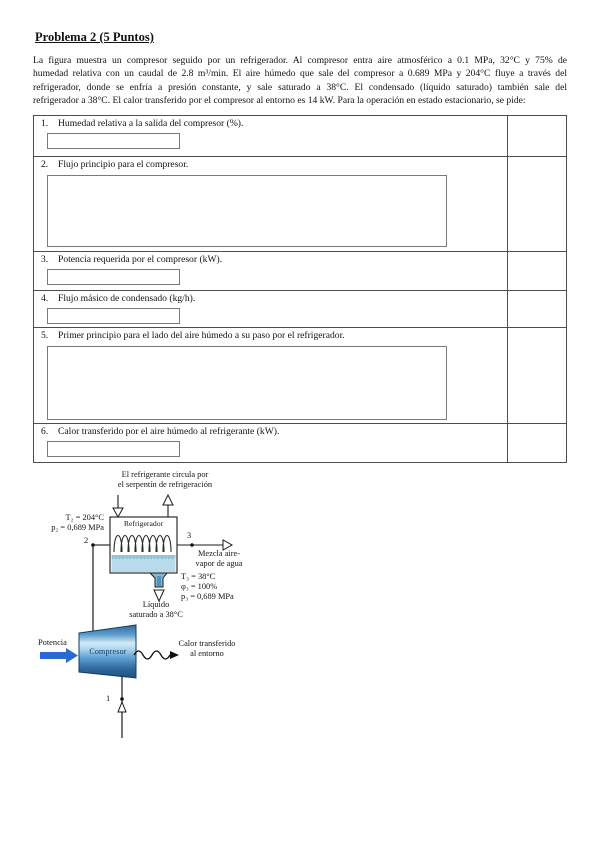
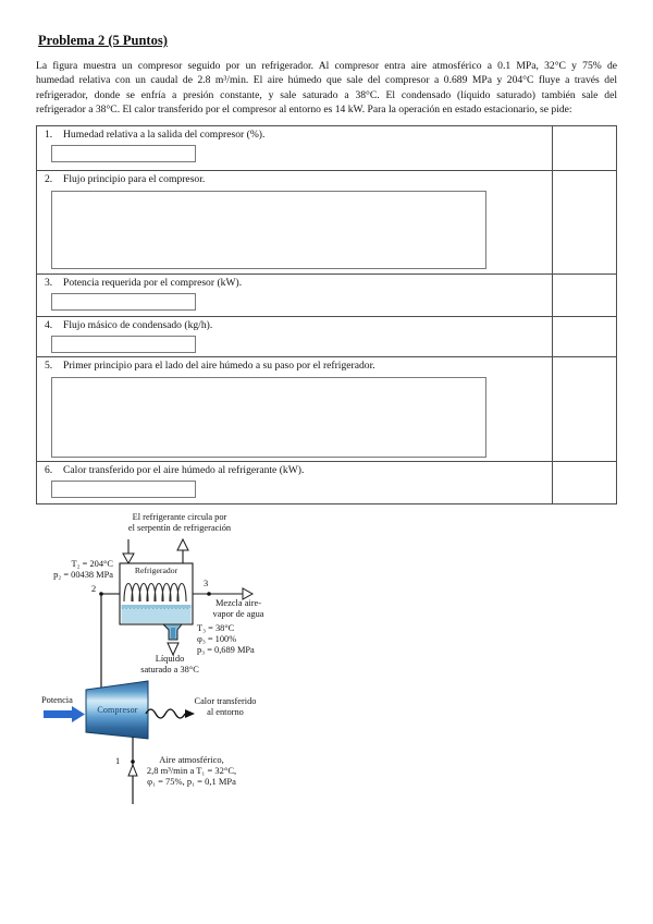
  Problema 2 (5 Puntos)
  La figura muestra un compresor seguido por un refrigerador. Al compresor entra aire atmosférico a 0.1 MPa, 32°C y 75% de
  humedad relativa con un caudal de 2.8 m³/min. El aire húmedo que sale del compresor a 0.689 MPa y 204°C fluye a través del
  refrigerador, donde se enfría a presión constante, y sale saturado a 38°C. El condensado (líquido saturado) también sale del
  refrigerador a 38°C. El calor transferido por el compresor al entorno es 14 kW. Para la operación en estado estacionario, se pide:
  1. Humedad relativa a la salida del compresor (%).
  2. Flujo principio para el compresor.
  3. Potencia requerida por el compresor (kW).
  4. Flujo másico de condensado (kg/h).
  5. Primer principio para el lado del aire húmedo a su paso por el refrigerador.
  6. Calor transferido por el aire húmedo al refrigerante (kW).
  El refrigerante circula por
  el serpentín de refrigeración
  T₂ = 204°C
- p₂ = 0,689 MPa
+ p₂ = 00438 MPa
  2
  Refrigerador
  3
  Mezcla aire-
  vapor de agua
  T₃ = 38°C
  φ₃ = 100%
  p₃ = 0,689 MPa
  Líquido
  saturado a 38°C
  Potencia
  Compresor
  Calor transferido
  al entorno
  1
+ Aire atmosférico,
+ 2,8 m³/min a T₁ = 32°C,
+ φ₁ = 75%, p₁ = 0,1 MPa
